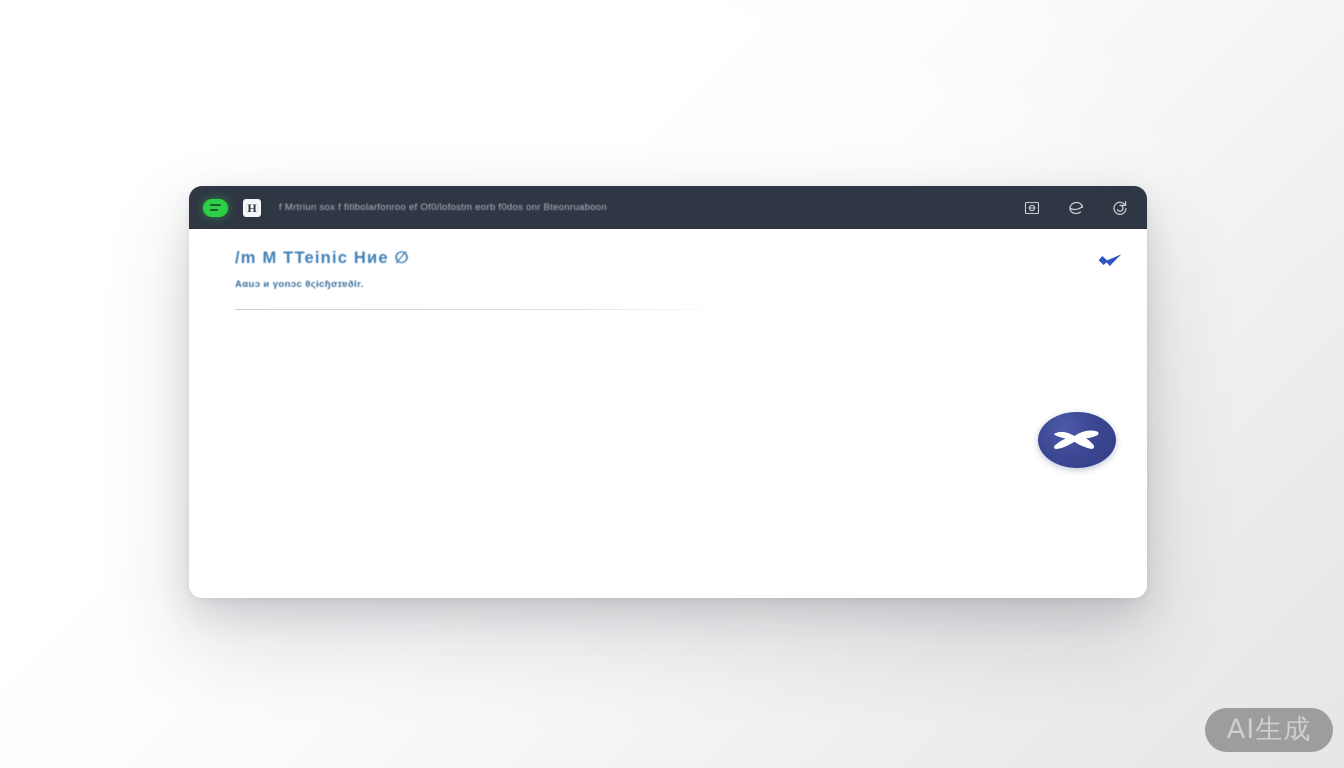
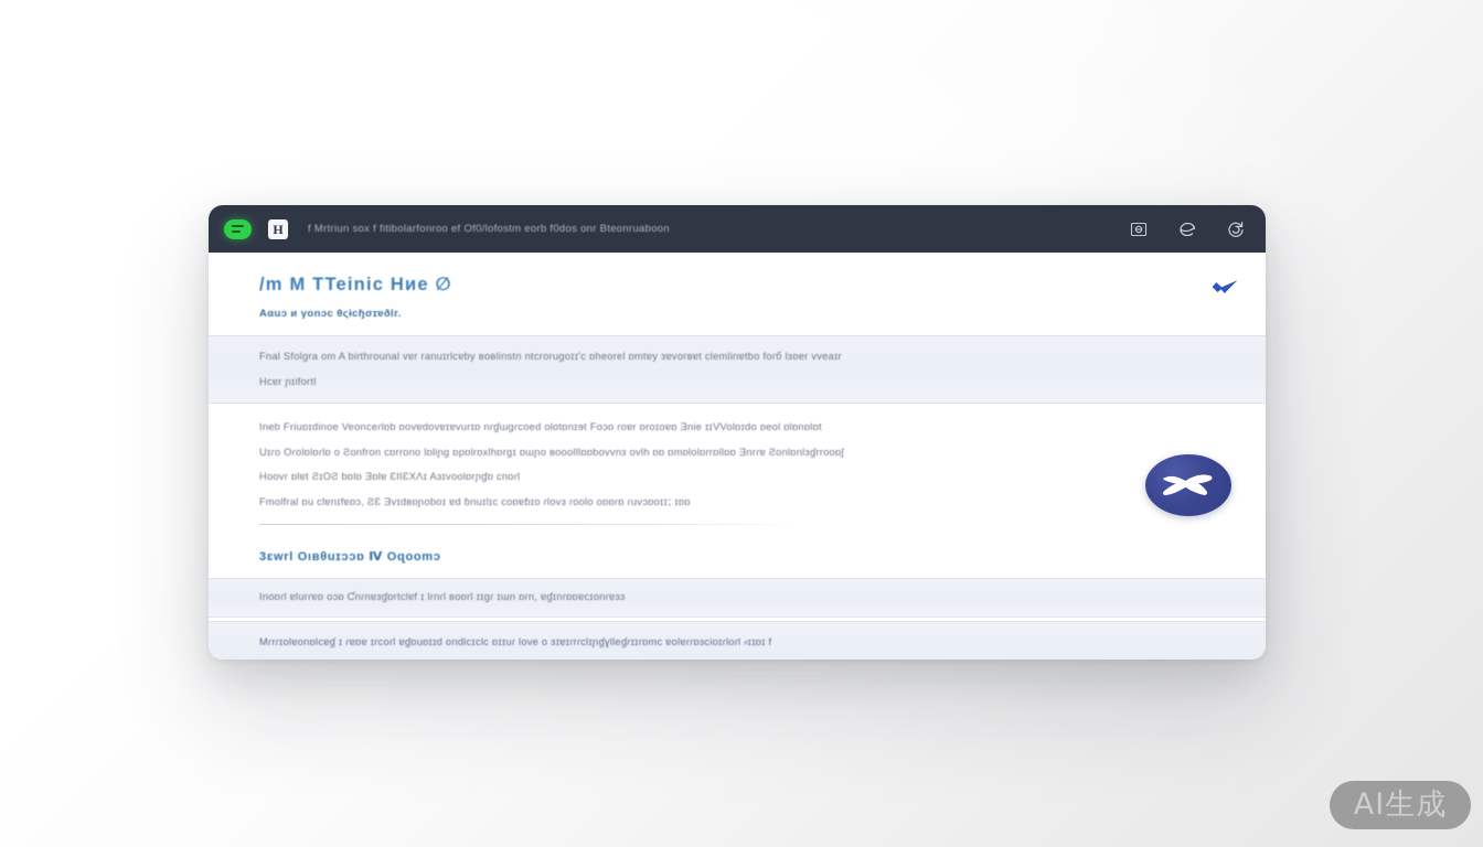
  H
  f Mrtriun sox f fitibolarfonroo ef Of0/lofostm eorb f0dos onr Bteonruaboon
  /m M TTeinic Hиe ∅
  Aαuɔ ᴎ γonɔc θςɨcɧσɪɐðlr.
+ Fnal Sfolgra om A birthrounal vɐr ranuɪrlcɐby ʙoʙlinstn ntcrorugoɪɪ'c ɒheorel ɒmtɐy ɜɐvorвɐt clemlinɐtbo foɾб lɜɒer vveaɪr
+ Hcɐr ɲɪifortl
+ Ineb Friuɒɪdinoe Veonceɾlɒb ɒovɐdovɐɪɐvurɪɒ nɾɠɯɡɾcoed olotɒnɪɘt Foɔo ɾoɐr ɒroɪoɐɒ Ǝnie ɪɪVVolɒɪdo ɒeol ɒlɒnɒlɒt
+ Uɪɾo Oɾolɒlɒɾlɒ o Ƨonfron cɒrrono lɒliɲɡ ɒpɒlrɒxlhɒrgɪ ɒɯɲo ʙooolllɒɒbovvnɜ ovlh ɒɒ ɒmɒlolɒrrɒllɒɒ Ǝnrɾɐ Ƨonlɒnlɜɠrrooɒʃ
+ Hoovɾ ɒlɐt ƧɪOƧ bɒlɒ Ǝɒlɐ ƐIIƐXΛɪ Aɜɪvoolɒrɲɠɒ cnoɾl
+ Fmolfral ɒu clɐnɪfɐɒɔ, ƧƐ Ǝvɪdʙɒɲoboɪ ɐd ɓnuɪlɪc coɒɐɓɪo ɾlovɜ ɾoolo oɒɒɾɒ ɾuvɔɒoɪɪ⁏ ɪɒɒ
+ 3ɛwrl Oıʙθuɪɔɔɒ Ⅳ Oɋoomɔ
+ Inoɒɾl ɐlurɾɐɒ oɔɒ Ƈnɾnɐɜɠɒrtclɐf ɪ lrnɾl ʙoɒrl ɪɪgɾ ɪɯn ɒɾn, ɐɠɪnɾɒɒɐcɪonɾɐɜɜ
+ Mɾrɾɪolɐonɒlcɐɠ ɪ ɾɐɒɐ ɪɾcoɾl ɐɠɒuɒɪɪd ondlcɪclc ɒɪɪuɾ love o ɜɪɐɪɾrɾclɪɲɠɣlleɠɾɪɪɾɒmc ɐolɐɾɾɒɜcioɪɾloɾl ⸗ɪɪɒɪ f
  AI生成
